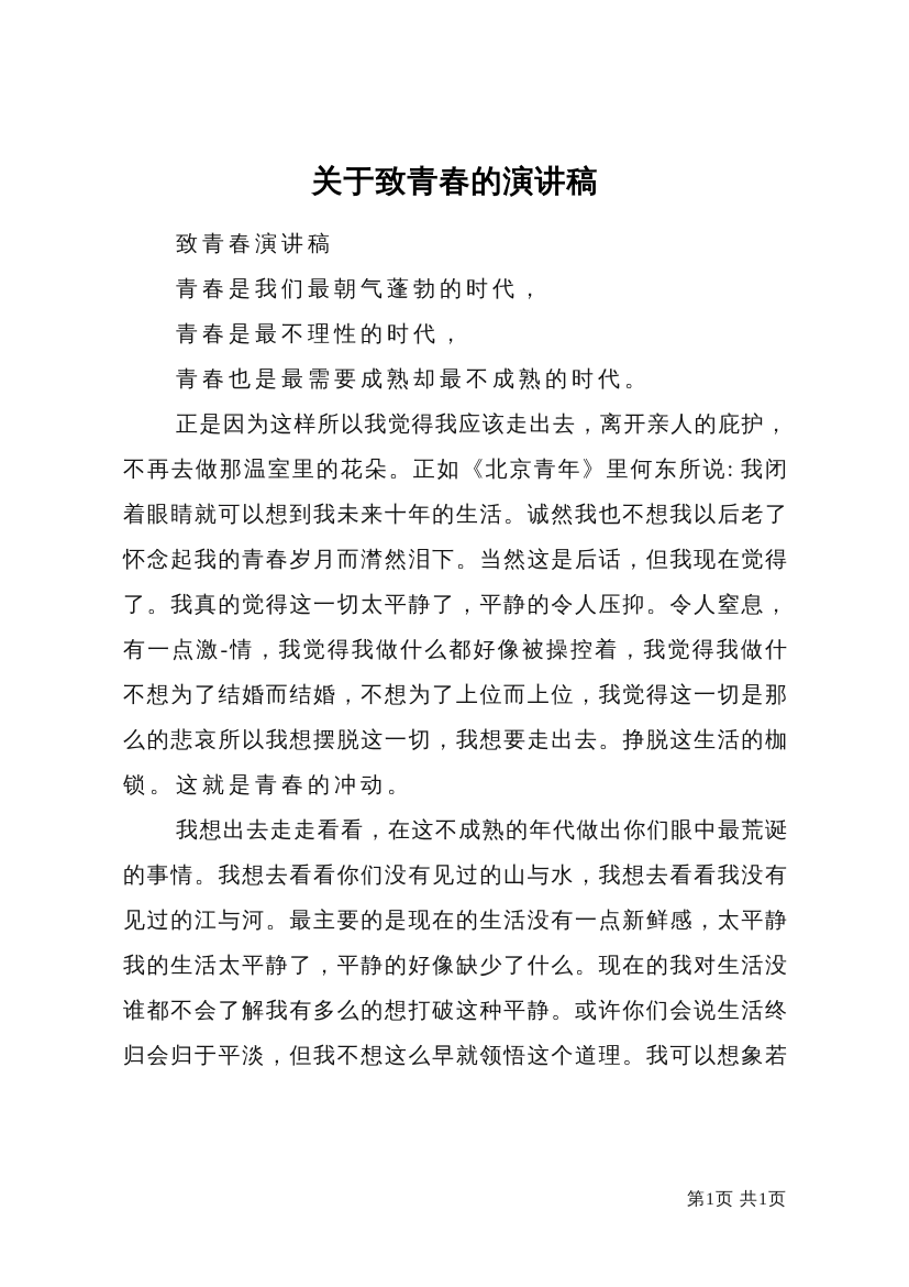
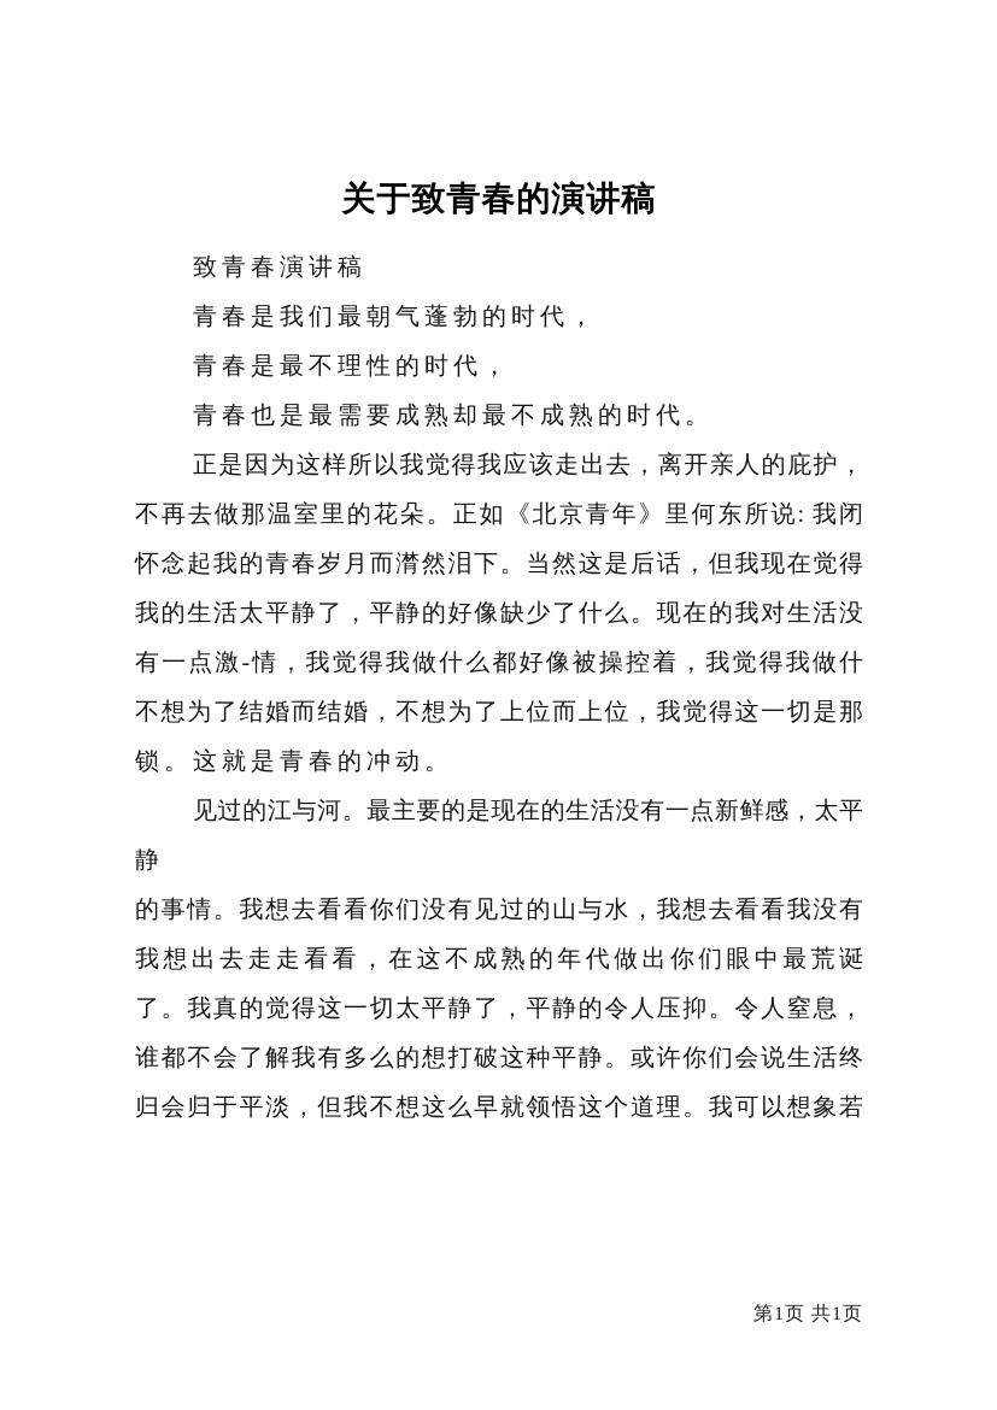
  关于致青春的演讲稿
  致青春演讲稿
  青春是我们最朝气蓬勃的时代，
  青春是最不理性的时代，
  青春也是最需要成熟却最不成熟的时代。
  正是因为这样所以我觉得我应该走出去，离开亲人的庇护，
  不再去做那温室里的花朵。正如《北京青年》里何东所说: 我闭
- 着眼睛就可以想到我未来十年的生活。诚然我也不想我以后老了
  怀念起我的青春岁月而潸然泪下。当然这是后话，但我现在觉得
- 了。我真的觉得这一切太平静了，平静的令人压抑。令人窒息，
+ 我的生活太平静了，平静的好像缺少了什么。现在的我对生活没
  有一点激-情，我觉得我做什么都好像被操控着，我觉得我做什
  不想为了结婚而结婚，不想为了上位而上位，我觉得这一切是那
- 么的悲哀所以我想摆脱这一切，我想要走出去。挣脱这生活的枷
  锁。这就是青春的冲动。
- 我想出去走走看看，在这不成熟的年代做出你们眼中最荒诞
+ 见过的江与河。最主要的是现在的生活没有一点新鲜感，太平静
  的事情。我想去看看你们没有见过的山与水，我想去看看我没有
- 见过的江与河。最主要的是现在的生活没有一点新鲜感，太平静
+ 我想出去走走看看，在这不成熟的年代做出你们眼中最荒诞
- 我的生活太平静了，平静的好像缺少了什么。现在的我对生活没
+ 了。我真的觉得这一切太平静了，平静的令人压抑。令人窒息，
  谁都不会了解我有多么的想打破这种平静。或许你们会说生活终
  归会归于平淡，但我不想这么早就领悟这个道理。我可以想象若
  第1页 共1页
